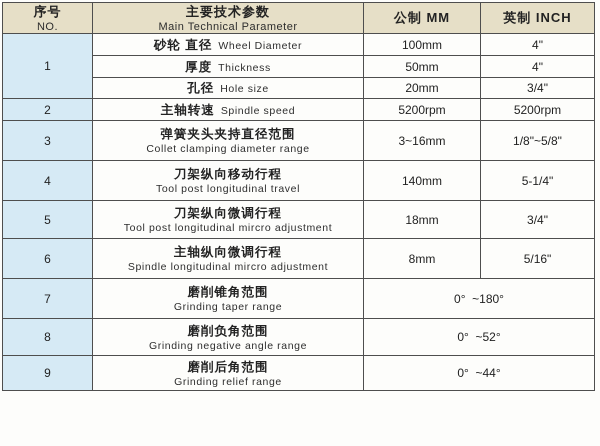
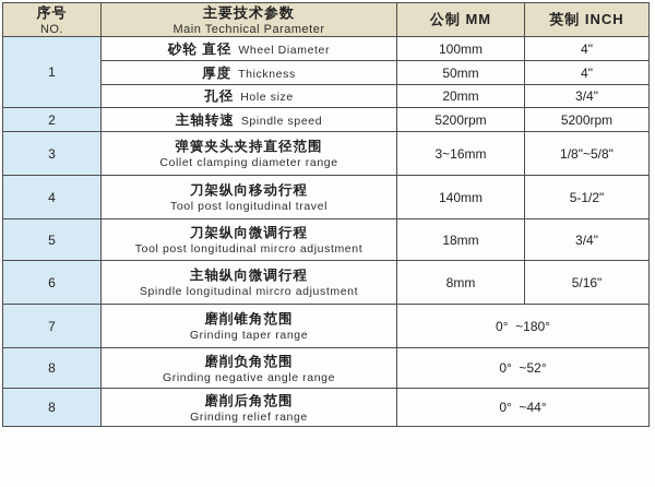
  序号 NO.	主要技术参数 Main Technical Parameter	公制 MM	英制 INCH
  1	砂轮 直径 Wheel Diameter	100mm	4"
  厚度 Thickness	50mm	4"
  孔径 Hole size	20mm	3/4"
  2	主轴转速 Spindle speed	5200rpm	5200rpm
  3	弹簧夹头夹持直径范围 Collet clamping diameter range	3~16mm	1/8"~5/8"
- 4	刀架纵向移动行程 Tool post longitudinal travel	140mm	5-1/4"
+ 4	刀架纵向移动行程 Tool post longitudinal travel	140mm	5-1/2"
  5	刀架纵向微调行程 Tool post longitudinal mircro adjustment	18mm	3/4"
  6	主轴纵向微调行程 Spindle longitudinal mircro adjustment	8mm	5/16"
  7	磨削锥角范围 Grinding taper range	0° ~180°
  8	磨削负角范围 Grinding negative angle range	0° ~52°
- 9	磨削后角范围 Grinding relief range	0° ~44°
+ 8	磨削后角范围 Grinding relief range	0° ~44°
